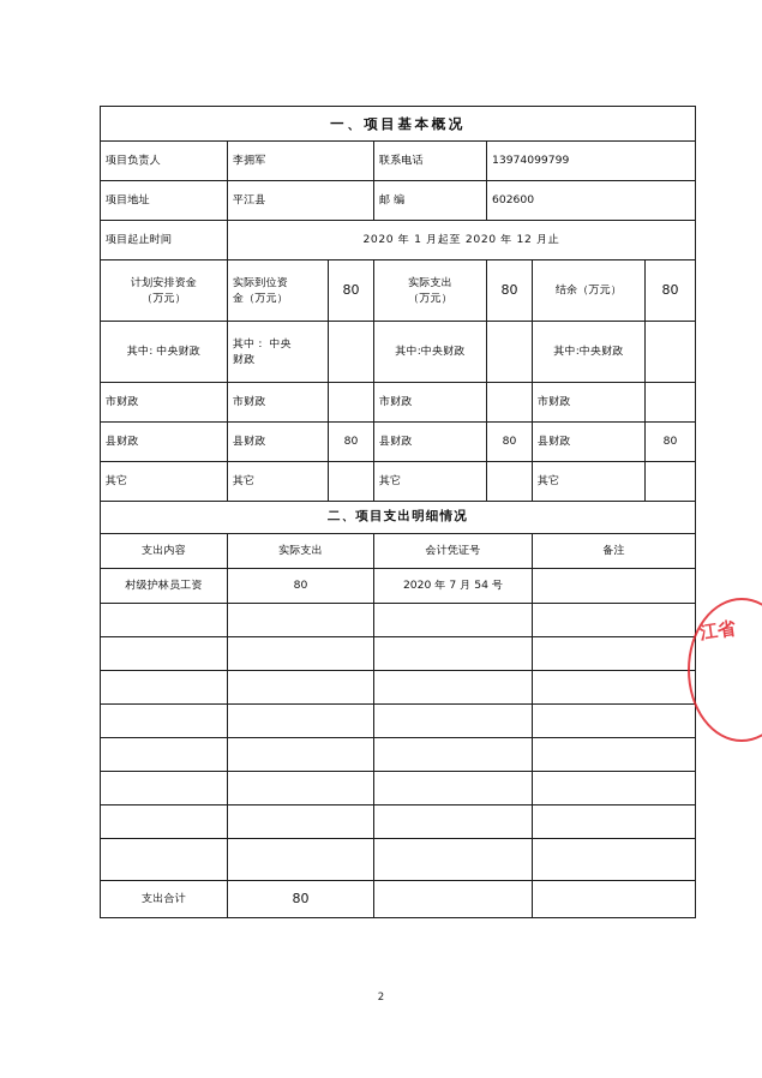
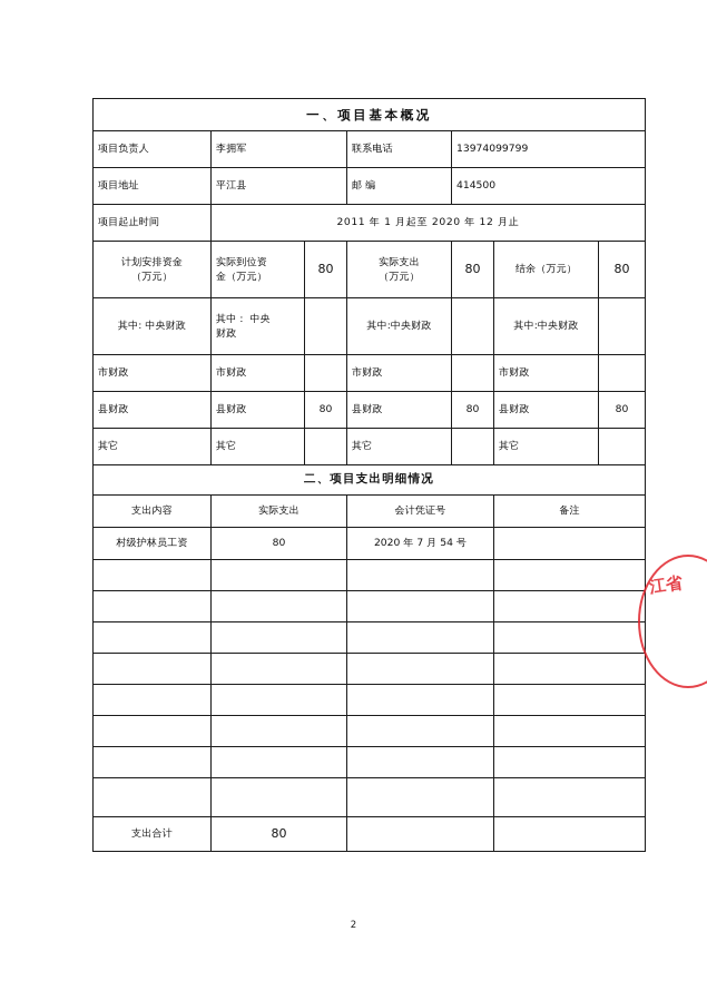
  一、项目基本概况
  项目负责人	李拥军	联系电话	13974099799
- 项目地址	平江县	邮 编	602600
+ 项目地址	平江县	邮 编	414500
- 项目起止时间	2020 年 1 月起至 2020 年 12 月止
+ 项目起止时间	2011 年 1 月起至 2020 年 12 月止
  计划安排资金 （万元）	实际到位资 金（万元）	80	实际支出 （万元）	80	结余（万元）	80
  其中: 中央财政	其中： 中央 财政		其中:中央财政		其中:中央财政
  市财政	市财政		市财政		市财政
  县财政	县财政	80	县财政	80	县财政	80
  其它	其它		其它		其它
  二、项目支出明细情况
  支出内容	实际支出	会计凭证号	备注
  村级护林员工资	80	2020 年 7 月 54 号
  支出合计	80
  2
